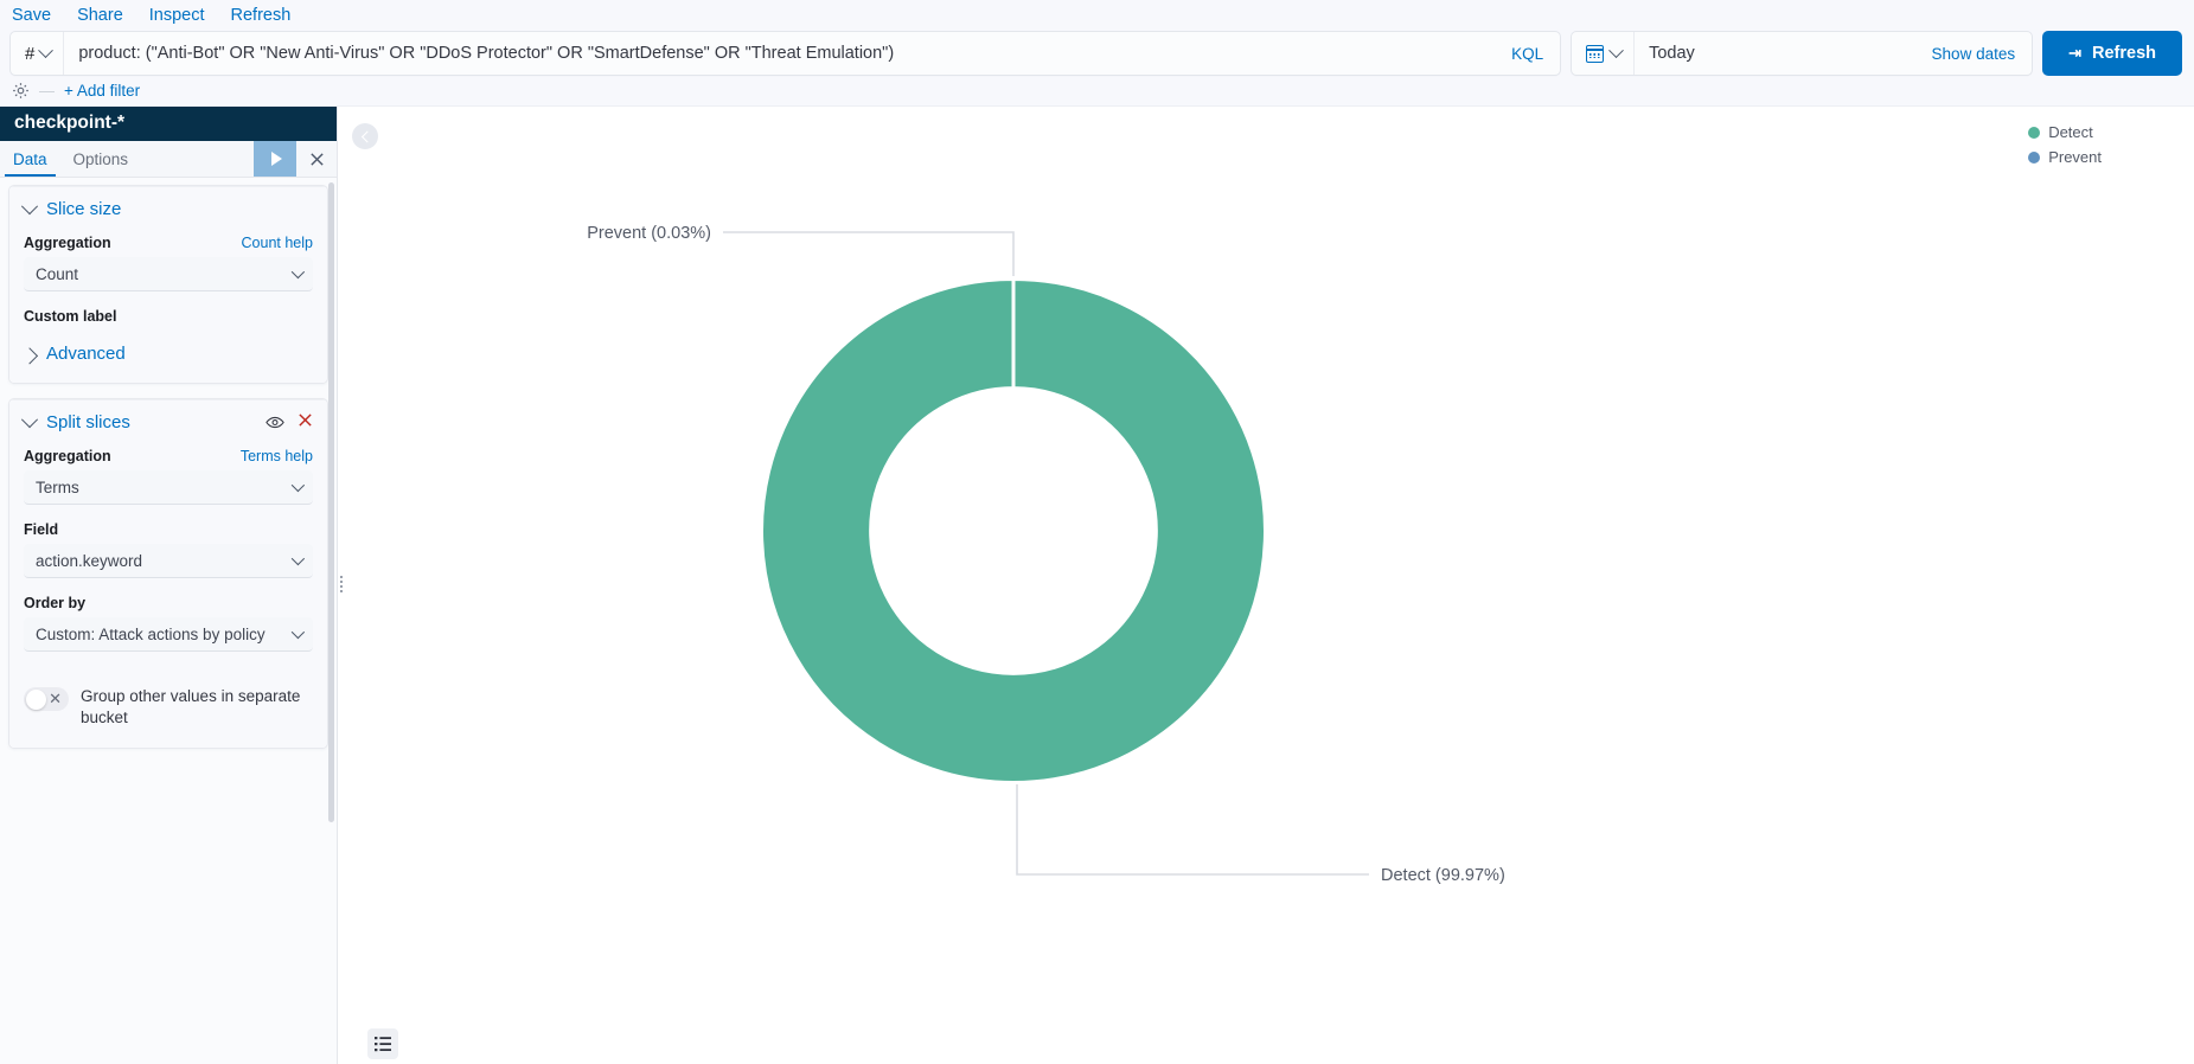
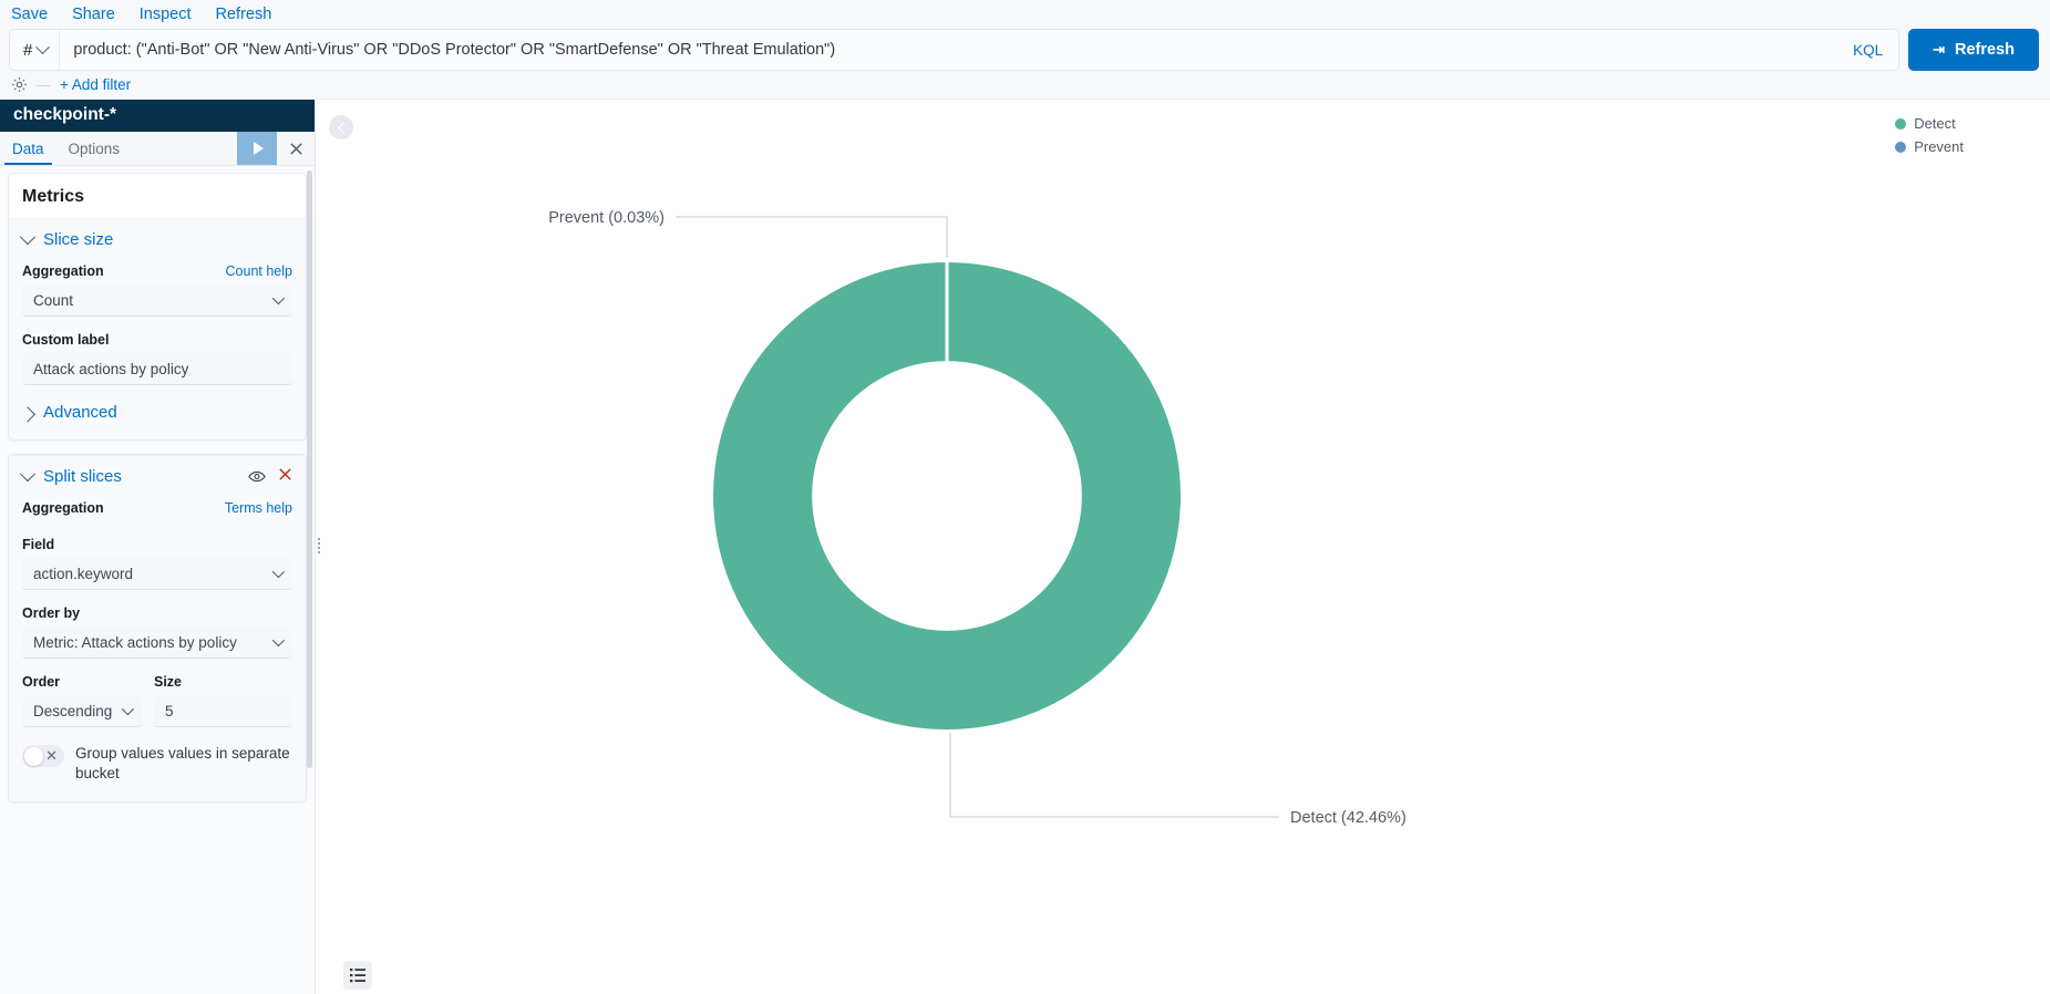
  Save
  Share
  Inspect
  Refresh
  #
  product: ("Anti-Bot" OR "New Anti-Virus" OR "DDoS Protector" OR "SmartDefense" OR "Threat Emulation")
  KQL
- Today
- Show dates
  ⇥
  Refresh
  —
  + Add filter
  checkpoint-*
  Data
  Options
+ Metrics
  Slice size
  Aggregation
  Count help
  Count
  Custom label
+ Attack actions by policy
  Advanced
  Split slices
  Aggregation
  Terms help
- Terms
  Field
  action.keyword
  Order by
- Custom: Attack actions by policy
+ Metric: Attack actions by policy
+ Order
+ Descending
+ Size
+ 5
  ✕
- Group other values in separate bucket
+ Group values values in separate bucket
  Detect
  Prevent
  Prevent (0.03%)
- Detect (99.97%)
+ Detect (42.46%)
